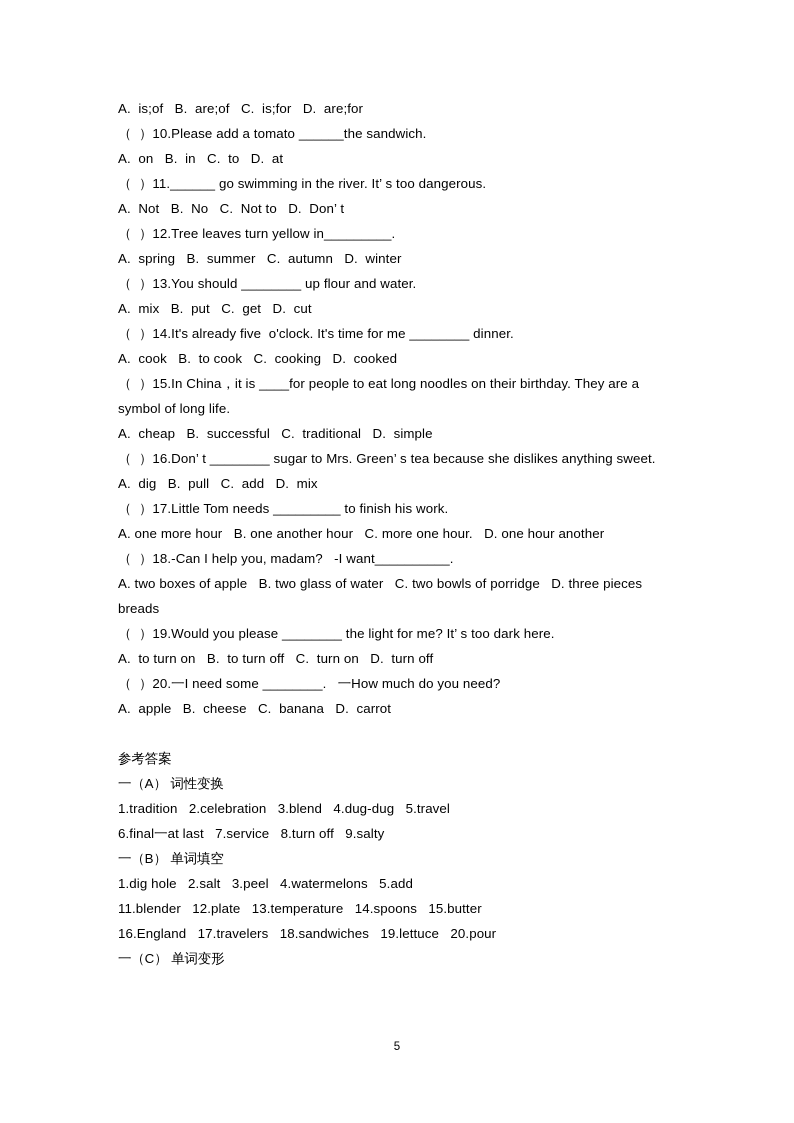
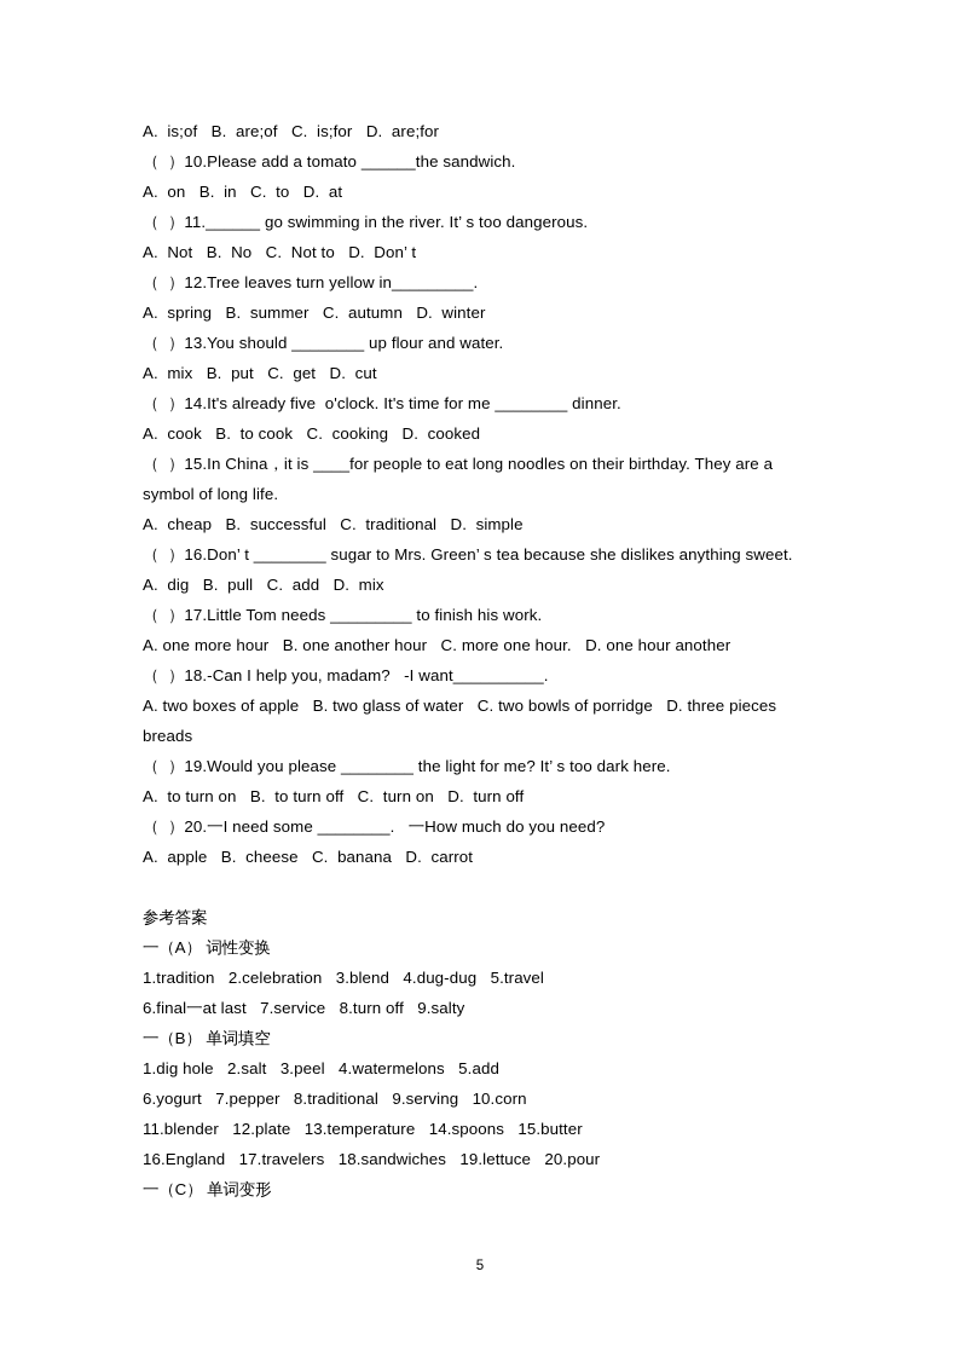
  A. is;of B. are;of C. is;for D. are;for
  （ ）10.Please add a tomato ______the sandwich.
  A. on B. in C. to D. at
  （ ）11.______ go swimming in the river. It’ s too dangerous.
  A. Not B. No C. Not to D. Don’ t
  （ ）12.Tree leaves turn yellow in_________.
  A. spring B. summer C. autumn D. winter
  （ ）13.You should ________ up flour and water.
  A. mix B. put C. get D. cut
  （ ）14.It's already five o'clock. It's time for me ________ dinner.
  A. cook B. to cook C. cooking D. cooked
  （ ）15.In China，it is ____for people to eat long noodles on their birthday. They are a symbol of long life.
  A. cheap B. successful C. traditional D. simple
  （ ）16.Don’ t ________ sugar to Mrs. Green’ s tea because she dislikes anything sweet.
  A. dig B. pull C. add D. mix
  （ ）17.Little Tom needs _________ to finish his work.
  A. one more hour B. one another hour C. more one hour. D. one hour another
  （ ）18.-Can I help you, madam? -I want__________.
  A. two boxes of apple B. two glass of water C. two bowls of porridge D. three pieces breads
  （ ）19.Would you please ________ the light for me? It’ s too dark here.
  A. to turn on B. to turn off C. turn on D. turn off
  （ ）20.一I need some ________. 一How much do you need?
  A. apple B. cheese C. banana D. carrot
  参考答案
  一（A） 词性变换
  1.tradition 2.celebration 3.blend 4.dug-dug 5.travel
  6.final一at last 7.service 8.turn off 9.salty
  一（B） 单词填空
  1.dig hole 2.salt 3.peel 4.watermelons 5.add
+ 6.yogurt 7.pepper 8.traditional 9.serving 10.corn
  11.blender 12.plate 13.temperature 14.spoons 15.butter
  16.England 17.travelers 18.sandwiches 19.lettuce 20.pour
  一（C） 单词变形
  5
